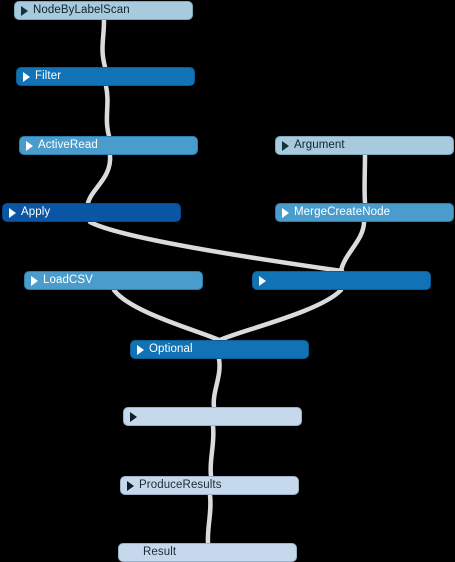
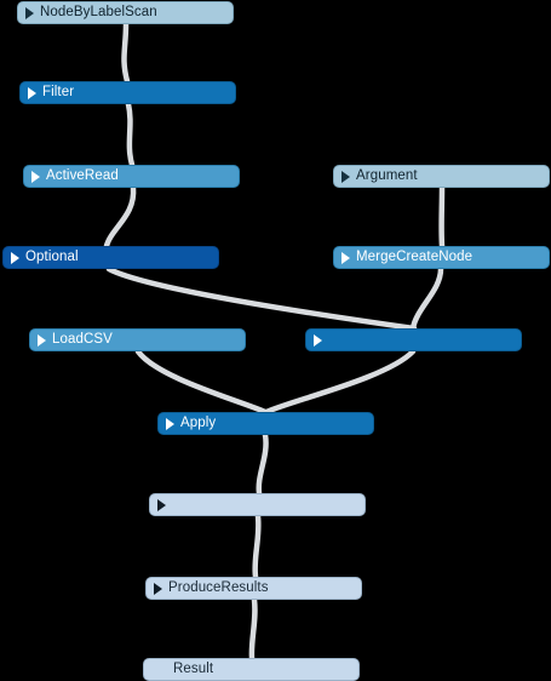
  NodeByLabelScan
  Filter
  ActiveRead
  Argument
- Apply
+ Optional
  MergeCreateNode
  LoadCSV
- Optional
+ Apply
  ProduceResults
  Result
